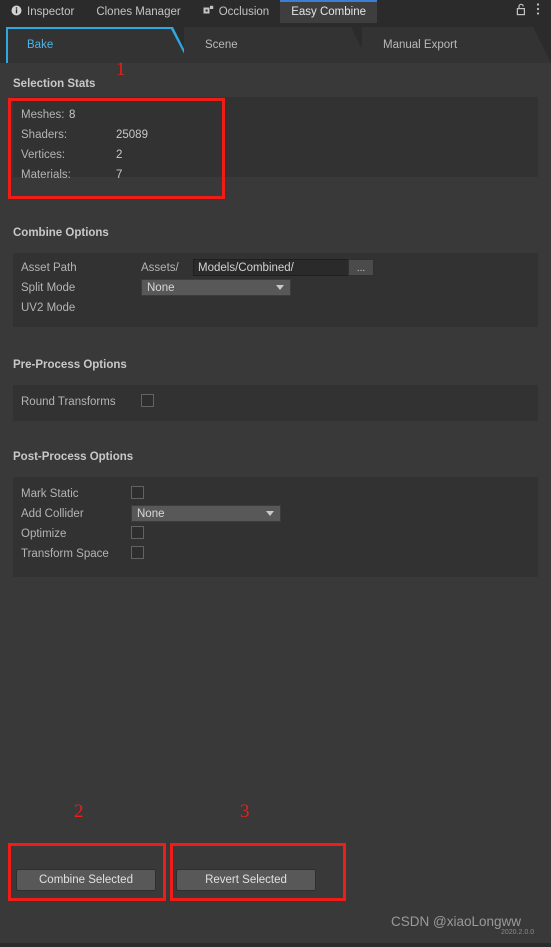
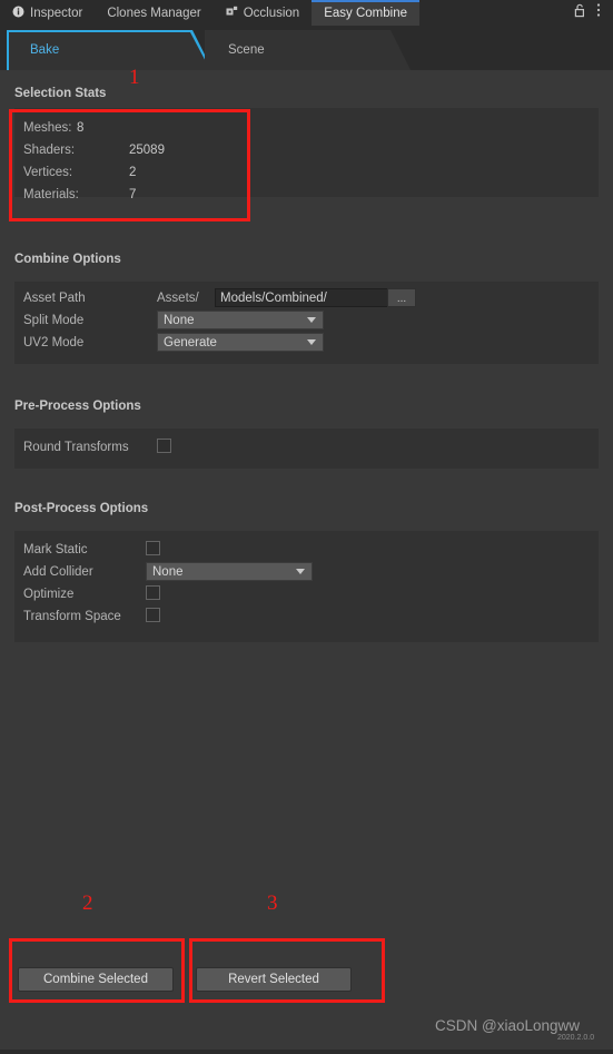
  Inspector
  Clones Manager
  Occlusion
  Easy Combine
  Bake
  Scene
- Manual Export
  Selection Stats
  Meshes:
  8
  Shaders:
  25089
  Vertices:
  2
  Materials:
  7
  Combine Options
  Asset Path
  Assets/
  Models/Combined/
  ...
  Split Mode
  None
  UV2 Mode
+ Generate
  Pre-Process Options
  Round Transforms
  Post-Process Options
  Mark Static
  Add Collider
  None
  Optimize
  Transform Space
  Combine Selected
  Revert Selected
  CSDN @xiaoLongww
  1
  2
  3
